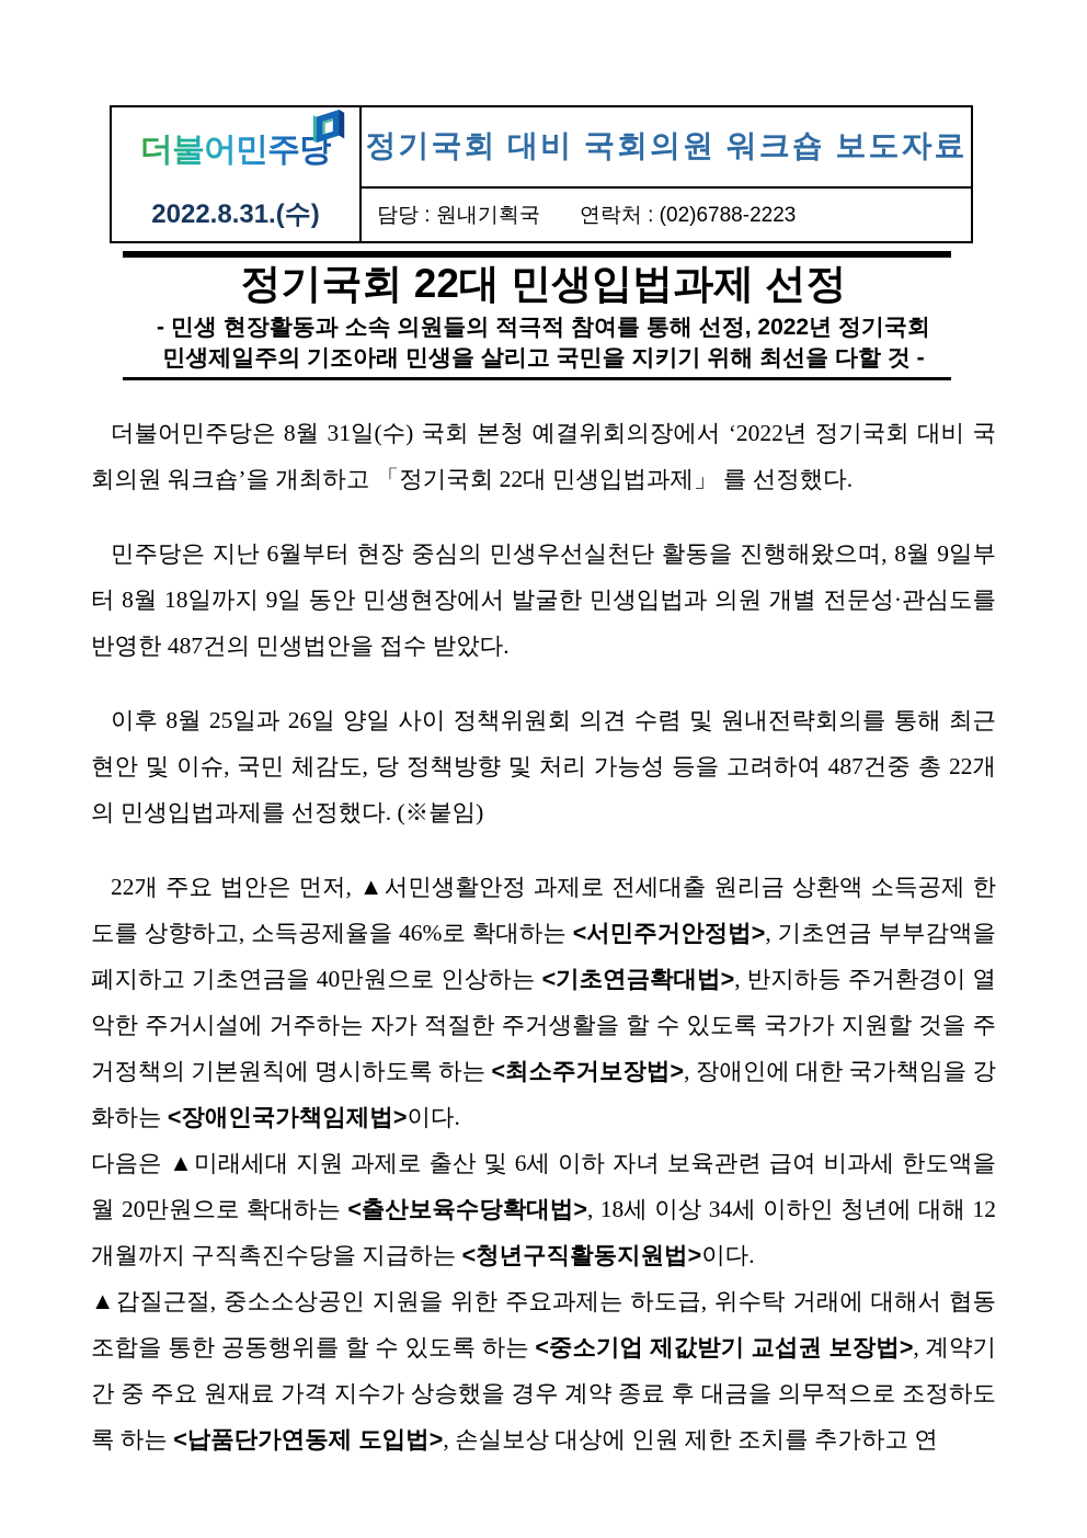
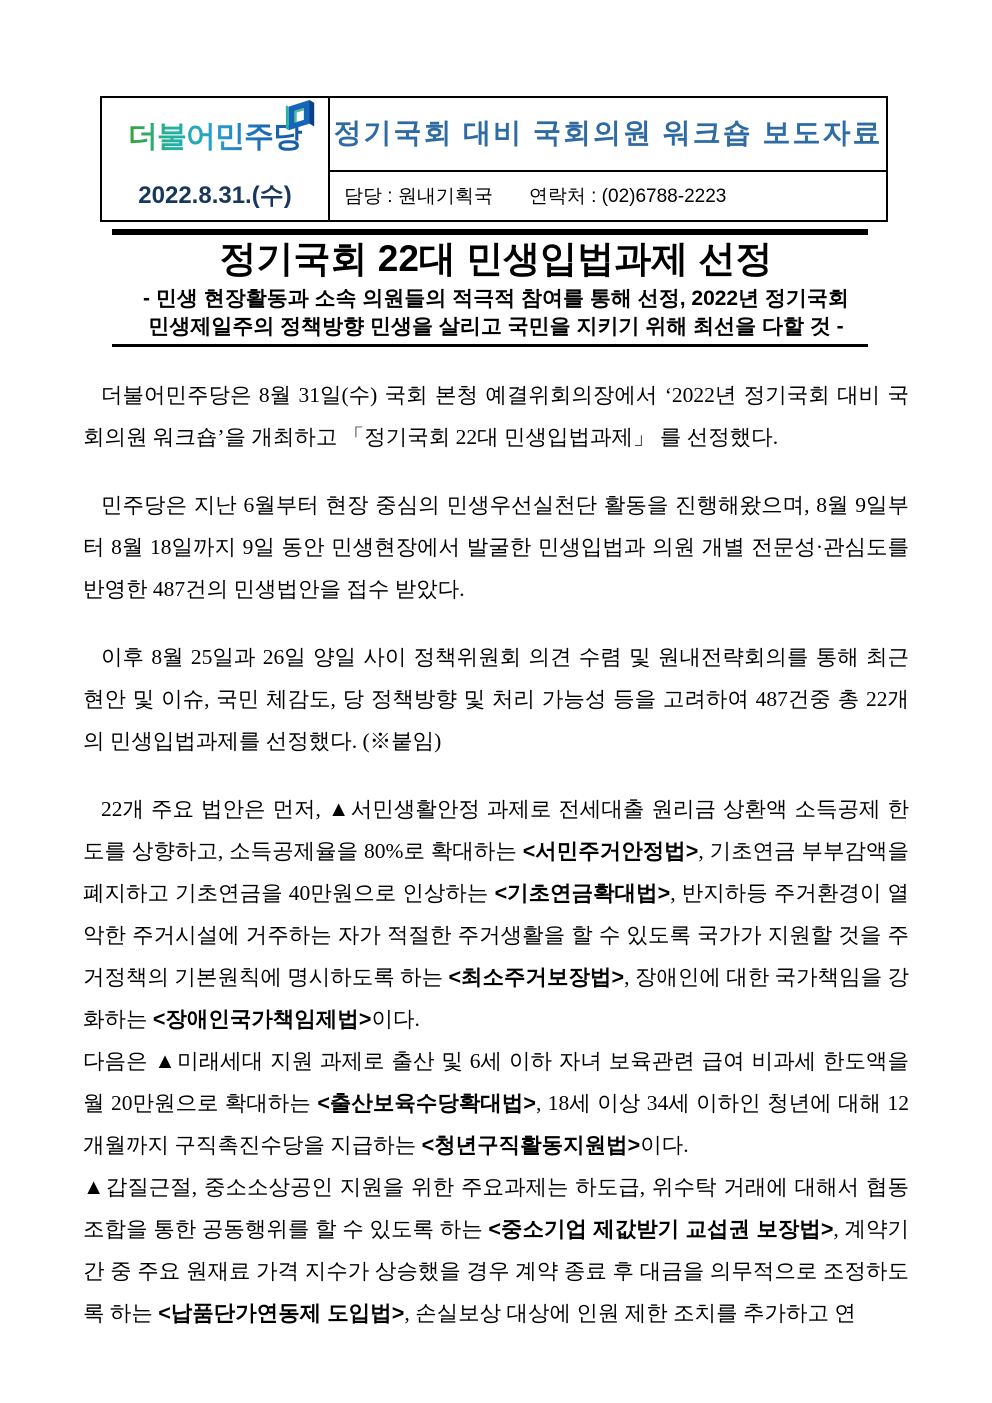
  더불어민주당
  2022.8.31.(수)
  정기국회 대비 국회의원 워크숍 보도자료
  담당 : 원내기획국
  연락처 : (02)6788-2223
  정기국회 22대 민생입법과제 선정
  - 민생 현장활동과 소속 의원들의 적극적 참여를 통해 선정, 2022년 정기국회
- 민생제일주의 기조아래 민생을 살리고 국민을 지키기 위해 최선을 다할 것 -
+ 민생제일주의 정책방향 민생을 살리고 국민을 지키기 위해 최선을 다할 것 -
  더불어민주당은 8월 31일(수) 국회 본청 예결위회의장에서 ‘2022년 정기국회 대비 국회의원 워크숍’을 개최하고 「정기국회 22대 민생입법과제」 를 선정했다.
  민주당은 지난 6월부터 현장 중심의 민생우선실천단 활동을 진행해왔으며, 8월 9일부터 8월 18일까지 9일 동안 민생현장에서 발굴한 민생입법과 의원 개별 전문성·관심도를 반영한 487건의 민생법안을 접수 받았다.
  이후 8월 25일과 26일 양일 사이 정책위원회 의견 수렴 및 원내전략회의를 통해 최근 현안 및 이슈, 국민 체감도, 당 정책방향 및 처리 가능성 등을 고려하여 487건중 총 22개의 민생입법과제를 선정했다. (※붙임)
- 22개 주요 법안은 먼저, ▲서민생활안정 과제로 전세대출 원리금 상환액 소득공제 한도를 상향하고, 소득공제율을 46%로 확대하는 <서민주거안정법>, 기초연금 부부감액을 폐지하고 기초연금을 40만원으로 인상하는 <기초연금확대법>, 반지하등 주거환경이 열악한 주거시설에 거주하는 자가 적절한 주거생활을 할 수 있도록 국가가 지원할 것을 주거정책의 기본원칙에 명시하도록 하는 <최소주거보장법>, 장애인에 대한 국가책임을 강화하는 <장애인국가책임제법>이다.
+ 22개 주요 법안은 먼저, ▲서민생활안정 과제로 전세대출 원리금 상환액 소득공제 한도를 상향하고, 소득공제율을 80%로 확대하는 <서민주거안정법>, 기초연금 부부감액을 폐지하고 기초연금을 40만원으로 인상하는 <기초연금확대법>, 반지하등 주거환경이 열악한 주거시설에 거주하는 자가 적절한 주거생활을 할 수 있도록 국가가 지원할 것을 주거정책의 기본원칙에 명시하도록 하는 <최소주거보장법>, 장애인에 대한 국가책임을 강화하는 <장애인국가책임제법>이다.
  다음은 ▲미래세대 지원 과제로 출산 및 6세 이하 자녀 보육관련 급여 비과세 한도액을 월 20만원으로 확대하는 <출산보육수당확대법>, 18세 이상 34세 이하인 청년에 대해 12개월까지 구직촉진수당을 지급하는 <청년구직활동지원법>이다.
  ▲갑질근절, 중소소상공인 지원을 위한 주요과제는 하도급, 위수탁 거래에 대해서 협동조합을 통한 공동행위를 할 수 있도록 하는 <중소기업 제값받기 교섭권 보장법>, 계약기간 중 주요 원재료 가격 지수가 상승했을 경우 계약 종료 후 대금을 의무적으로 조정하도록 하는 <납품단가연동제 도입법>, 손실보상 대상에 인원 제한 조치를 추가하고 연
